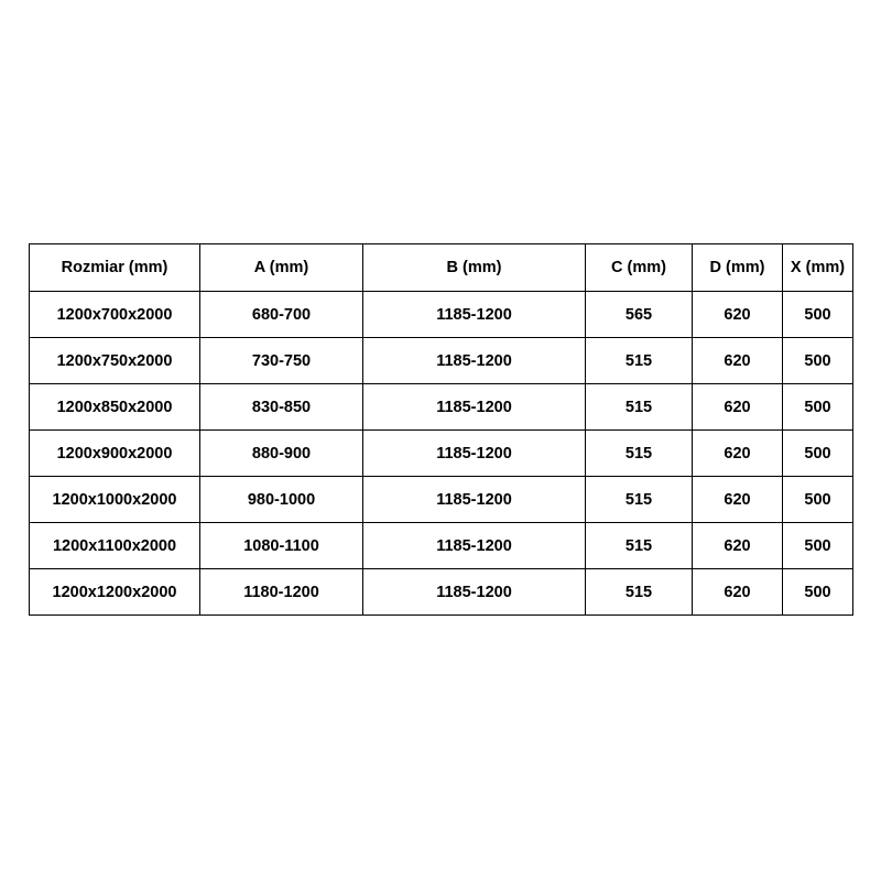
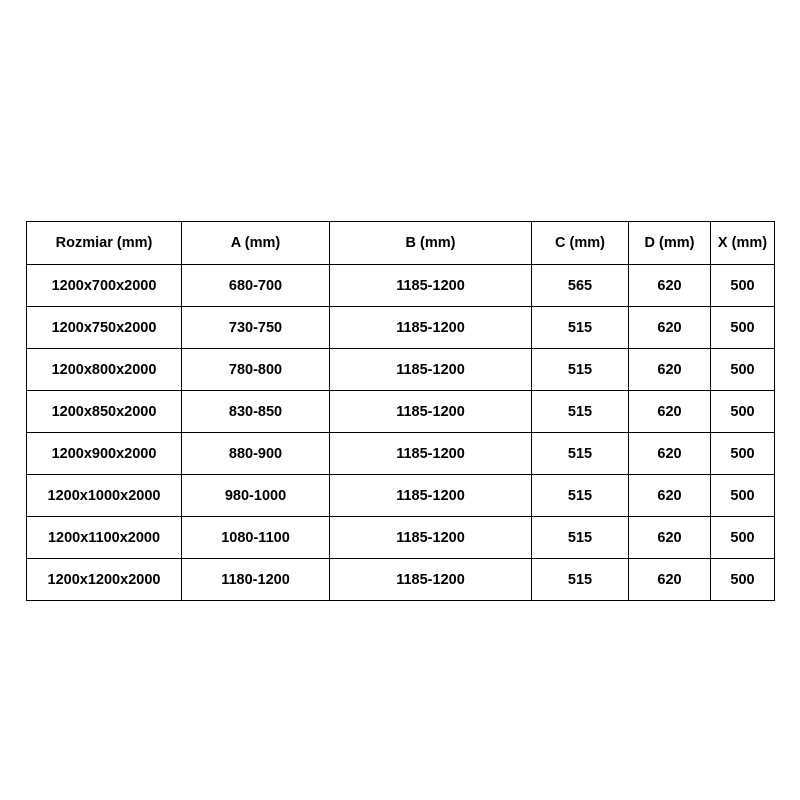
  Rozmiar (mm)	A (mm)	B (mm)	C (mm)	D (mm)	X (mm)
  1200x700x2000	680-700	1185-1200	565	620	500
  1200x750x2000	730-750	1185-1200	515	620	500
+ 1200x800x2000	780-800	1185-1200	515	620	500
  1200x850x2000	830-850	1185-1200	515	620	500
  1200x900x2000	880-900	1185-1200	515	620	500
  1200x1000x2000	980-1000	1185-1200	515	620	500
  1200x1100x2000	1080-1100	1185-1200	515	620	500
  1200x1200x2000	1180-1200	1185-1200	515	620	500
